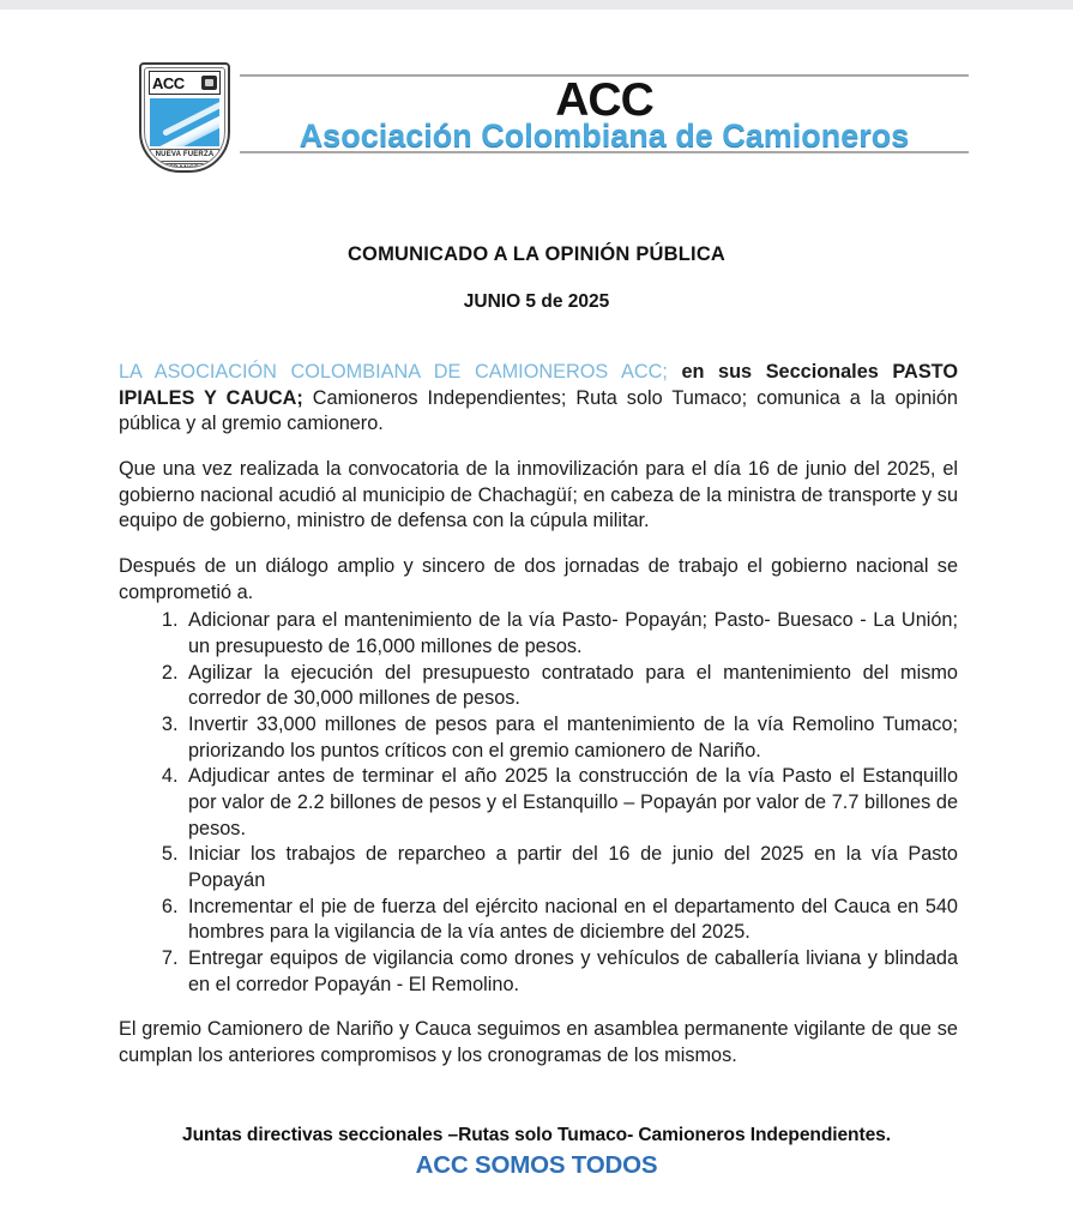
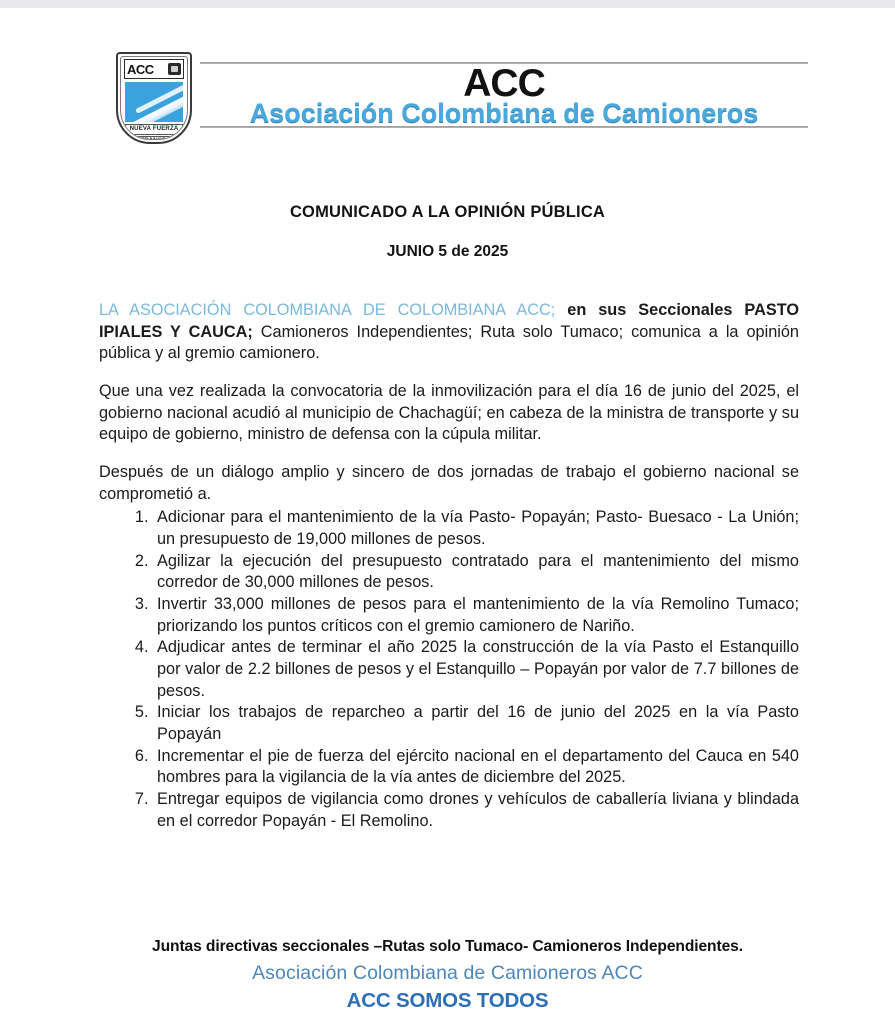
  ACC
  ACC
  Asociación Colombiana de Camioneros
  COMUNICADO A LA OPINIÓN PÚBLICA
  JUNIO 5 de 2025
- LA ASOCIACIÓN COLOMBIANA DE CAMIONEROS ACC; en sus Seccionales PASTO IPIALES Y CAUCA; Camioneros Independientes; Ruta solo Tumaco; comunica a la opinión pública y al gremio camionero.
+ LA ASOCIACIÓN COLOMBIANA DE COLOMBIANA ACC; en sus Seccionales PASTO IPIALES Y CAUCA; Camioneros Independientes; Ruta solo Tumaco; comunica a la opinión pública y al gremio camionero.
  Que una vez realizada la convocatoria de la inmovilización para el día 16 de junio del 2025, el gobierno nacional acudió al municipio de Chachagüí; en cabeza de la ministra de transporte y su equipo de gobierno, ministro de defensa con la cúpula militar.
  Después de un diálogo amplio y sincero de dos jornadas de trabajo el gobierno nacional se comprometió a.
- Adicionar para el mantenimiento de la vía Pasto- Popayán; Pasto- Buesaco - La Unión; un presupuesto de 16,000 millones de pesos.
+ Adicionar para el mantenimiento de la vía Pasto- Popayán; Pasto- Buesaco - La Unión; un presupuesto de 19,000 millones de pesos.
  Agilizar la ejecución del presupuesto contratado para el mantenimiento del mismo corredor de 30,000 millones de pesos.
  Invertir 33,000 millones de pesos para el mantenimiento de la vía Remolino Tumaco; priorizando los puntos críticos con el gremio camionero de Nariño.
  Adjudicar antes de terminar el año 2025 la construcción de la vía Pasto el Estanquillo por valor de 2.2 billones de pesos y el Estanquillo – Popayán por valor de 7.7 billones de pesos.
  Iniciar los trabajos de reparcheo a partir del 16 de junio del 2025 en la vía Pasto Popayán
  Incrementar el pie de fuerza del ejército nacional en el departamento del Cauca en 540 hombres para la vigilancia de la vía antes de diciembre del 2025.
  Entregar equipos de vigilancia como drones y vehículos de caballería liviana y blindada en el corredor Popayán - El Remolino.
- El gremio Camionero de Nariño y Cauca seguimos en asamblea permanente vigilante de que se cumplan los anteriores compromisos y los cronogramas de los mismos.
  Juntas directivas seccionales –Rutas solo Tumaco- Camioneros Independientes.
+ Asociación Colombiana de Camioneros ACC
  ACC SOMOS TODOS
